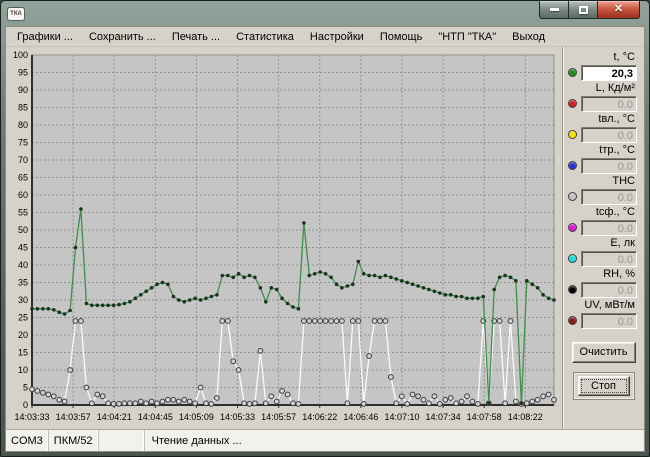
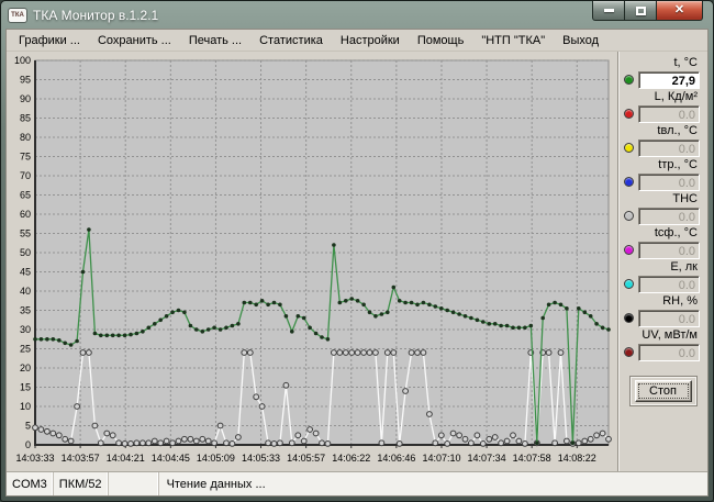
+ ТКА Монитор в.1.2.1
  ✕
  Графики ...
  Сохранить ...
  Печать ...
  Статистика
  Настройки
  Помощь
  "НТП "ТКА"
  Выход
  0
  5
  10
  15
  20
  25
  30
  35
  40
  45
  50
  55
  60
  65
  70
  75
  80
  85
  90
  95
  100
  14:03:33
  14:03:57
  14:04:21
  14:04:45
  14:05:09
  14:05:33
  14:05:57
  14:06:22
  14:06:46
  14:07:10
  14:07:34
  14:07:58
  14:08:22
  t, °C
- 20,3
+ 27,9
  L, Кд/м²
  0.0
  tвл., °C
  0.0
  tтр., °C
  0.0
  ТНС
  0.0
  tсф., °C
  0.0
  Е, лк
  0.0
  RH, %
  0.0
  UV, мВт/м
  0.0
- Очистить
  Стоп
  COM3
  ПКМ/52
  Чтение данных ...
